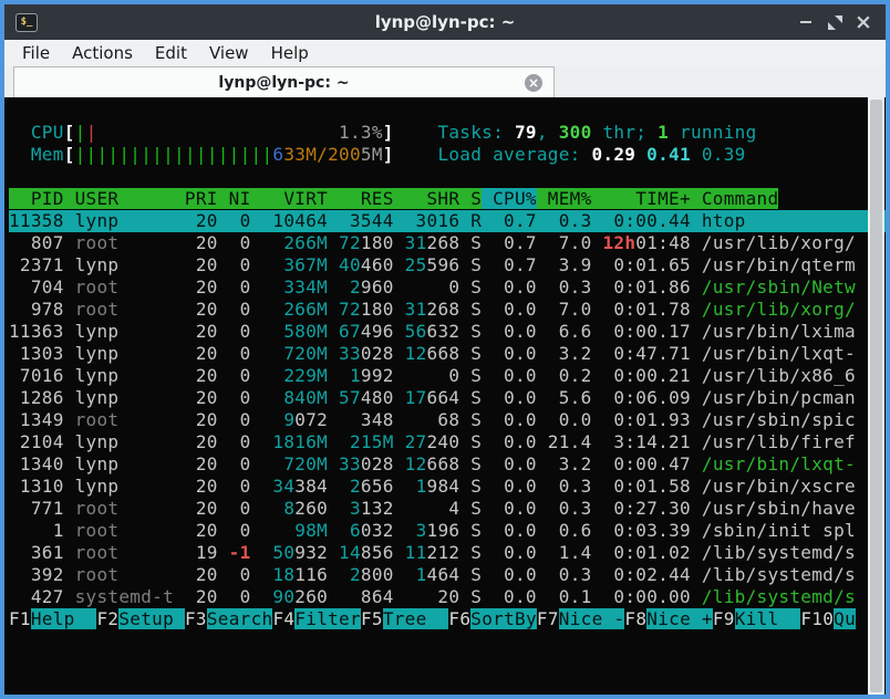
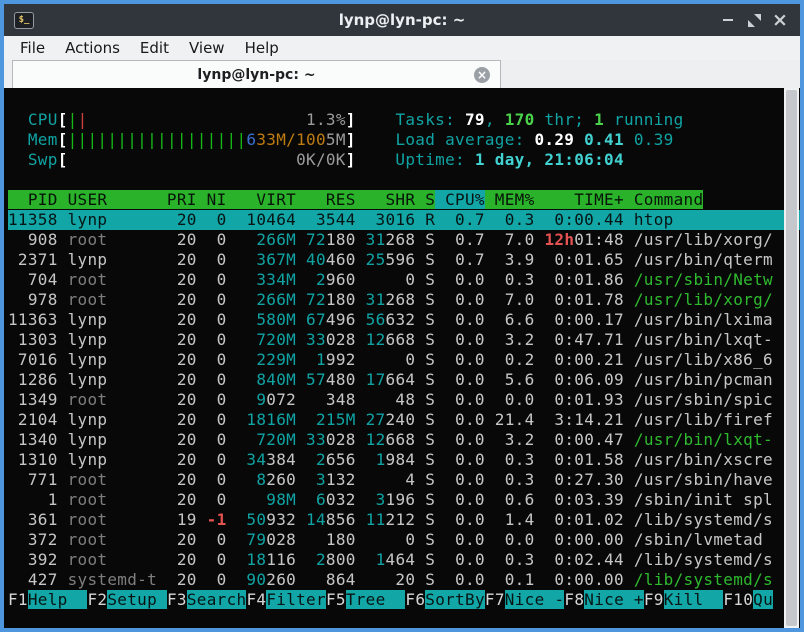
  $_
  lynp@lyn-pc: ~
  ×
  File
  Actions
  Edit
  View
  Help
  lynp@lyn-pc: ~
  ×
- CPU[|| 1.3%] Tasks: 79, 300 thr; 1 running
+ CPU[|| 1.3%] Tasks: 79, 170 thr; 1 running
- Mem[||||||||||||||||||633M/2005M] Load average: 0.29 0.41 0.39
+ Mem[||||||||||||||||||633M/1005M] Load average: 0.29 0.41 0.39
+ Swp[ 0K/0K] Uptime: 1 day, 21:06:04
  PID USER PRI NI VIRT RES SHR S CPU% MEM% TIME+ Command
  11358 lynp 20 0 10464 3544 3016 R 0.7 0.3 0:00.44 htop
- 807 root 20 0 266M 72180 31268 S 0.7 7.0 12h01:48 /usr/lib/xorg/
+ 908 root 20 0 266M 72180 31268 S 0.7 7.0 12h01:48 /usr/lib/xorg/
  2371 lynp 20 0 367M 40460 25596 S 0.7 3.9 0:01.65 /usr/bin/qterm
  704 root 20 0 334M 2960 0 S 0.0 0.3 0:01.86 /usr/sbin/Netw
  978 root 20 0 266M 72180 31268 S 0.0 7.0 0:01.78 /usr/lib/xorg/
  11363 lynp 20 0 580M 67496 56632 S 0.0 6.6 0:00.17 /usr/bin/lxima
  1303 lynp 20 0 720M 33028 12668 S 0.0 3.2 0:47.71 /usr/bin/lxqt-
  7016 lynp 20 0 229M 1992 0 S 0.0 0.2 0:00.21 /usr/lib/x86_6
  1286 lynp 20 0 840M 57480 17664 S 0.0 5.6 0:06.09 /usr/bin/pcman
- 1349 root 20 0 9072 348 68 S 0.0 0.0 0:01.93 /usr/sbin/spic
+ 1349 root 20 0 9072 348 48 S 0.0 0.0 0:01.93 /usr/sbin/spic
  2104 lynp 20 0 1816M 215M 27240 S 0.0 21.4 3:14.21 /usr/lib/firef
  1340 lynp 20 0 720M 33028 12668 S 0.0 3.2 0:00.47 /usr/bin/lxqt-
  1310 lynp 20 0 34384 2656 1984 S 0.0 0.3 0:01.58 /usr/bin/xscre
  771 root 20 0 8260 3132 4 S 0.0 0.3 0:27.30 /usr/sbin/have
  1 root 20 0 98M 6032 3196 S 0.0 0.6 0:03.39 /sbin/init spl
  361 root 19 -1 50932 14856 11212 S 0.0 1.4 0:01.02 /lib/systemd/s
+ 372 root 20 0 79028 180 0 S 0.0 0.0 0:00.00 /sbin/lvmetad
  392 root 20 0 18116 2800 1464 S 0.0 0.3 0:02.44 /lib/systemd/s
  427 systemd-t 20 0 90260 864 20 S 0.0 0.1 0:00.00 /lib/systemd/s
  F1Help F2Setup F3SearchF4FilterF5Tree F6SortByF7Nice -F8Nice +F9Kill F10Qu
